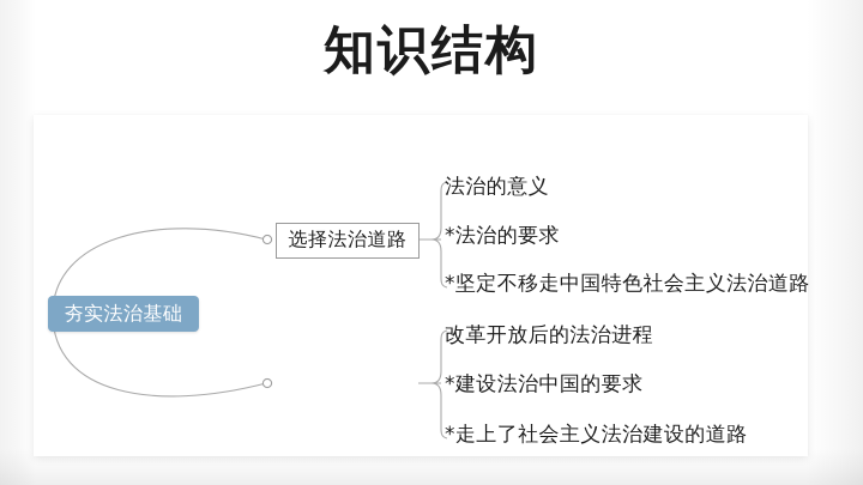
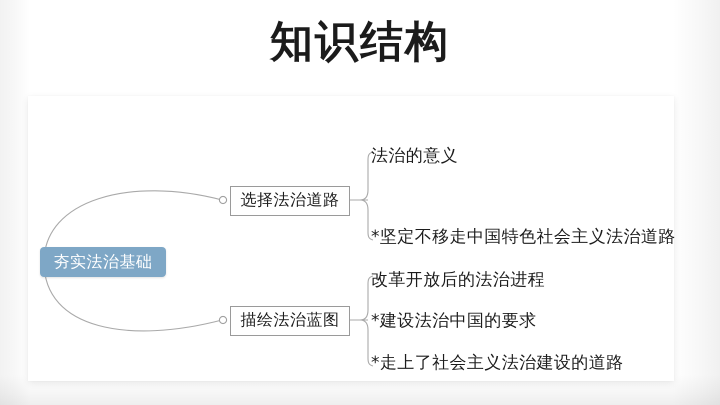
  知识结构
  夯实法治基础
  选择法治道路
+ 描绘法治蓝图
  法治的意义
- *法治的要求
  *坚定不移走中国特色社会主义法治道路
  改革开放后的法治进程
  *建设法治中国的要求
  *走上了社会主义法治建设的道路
